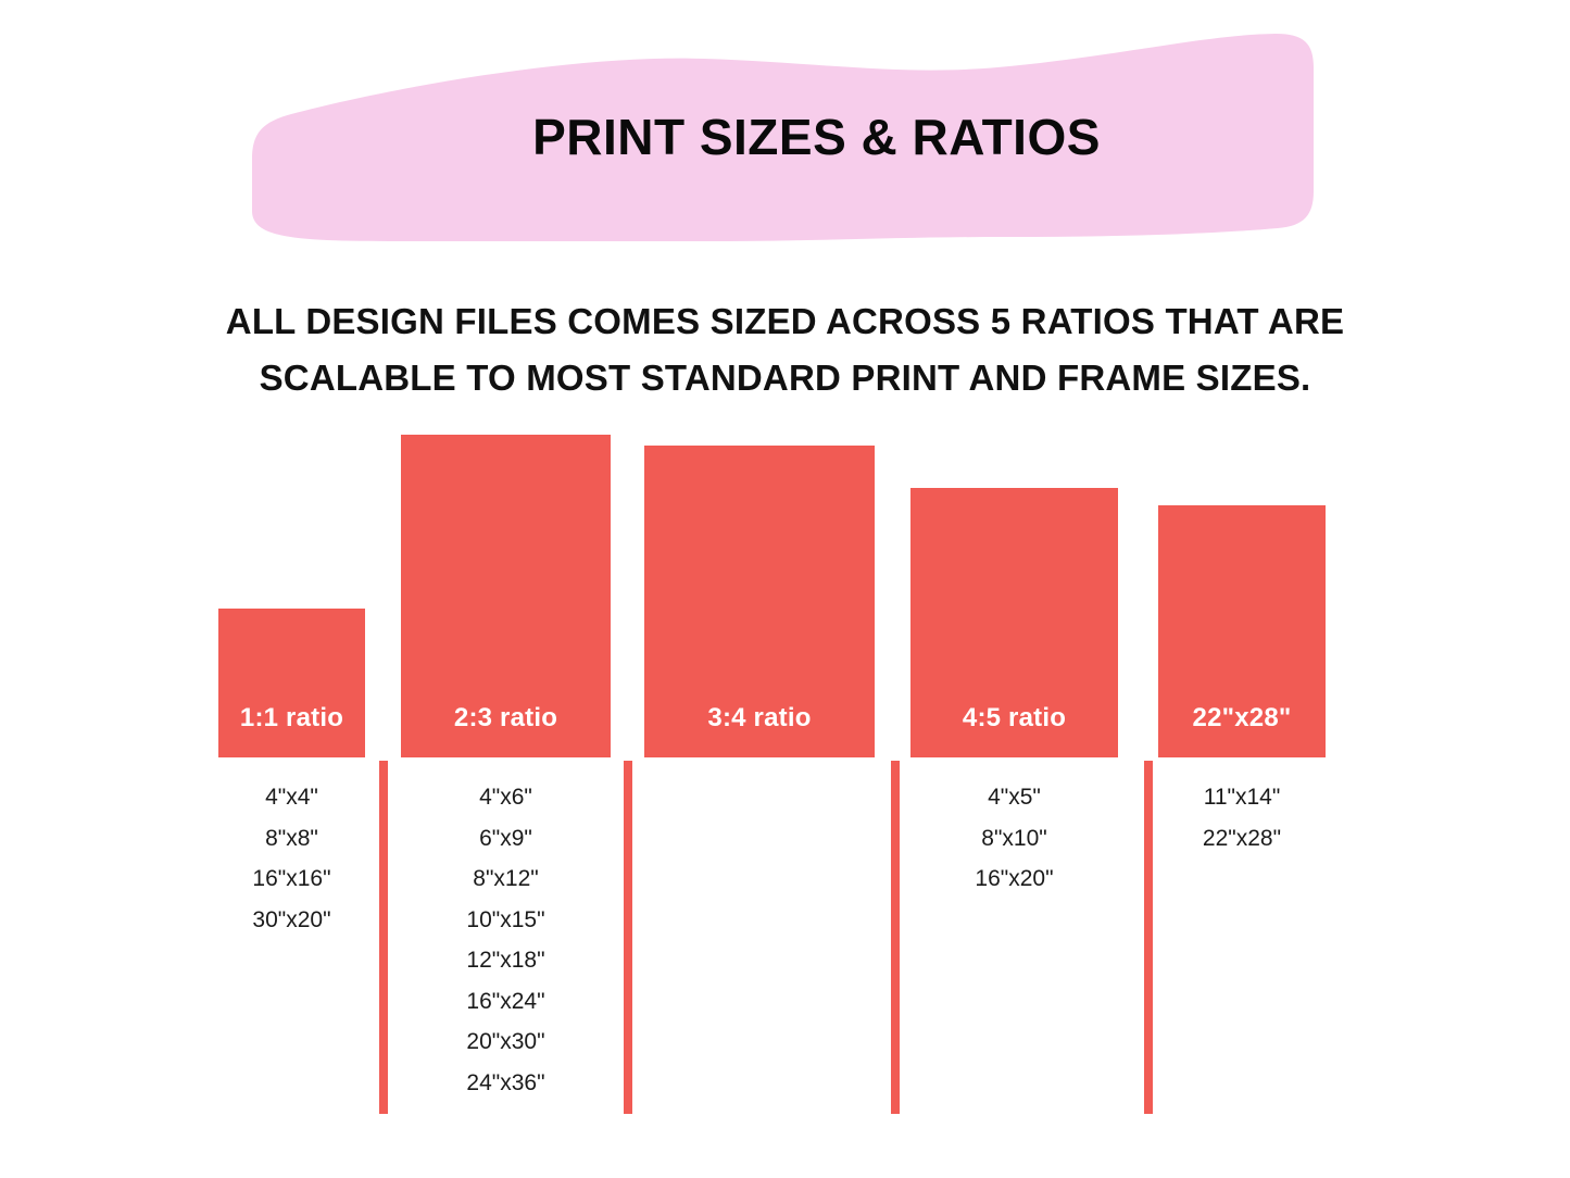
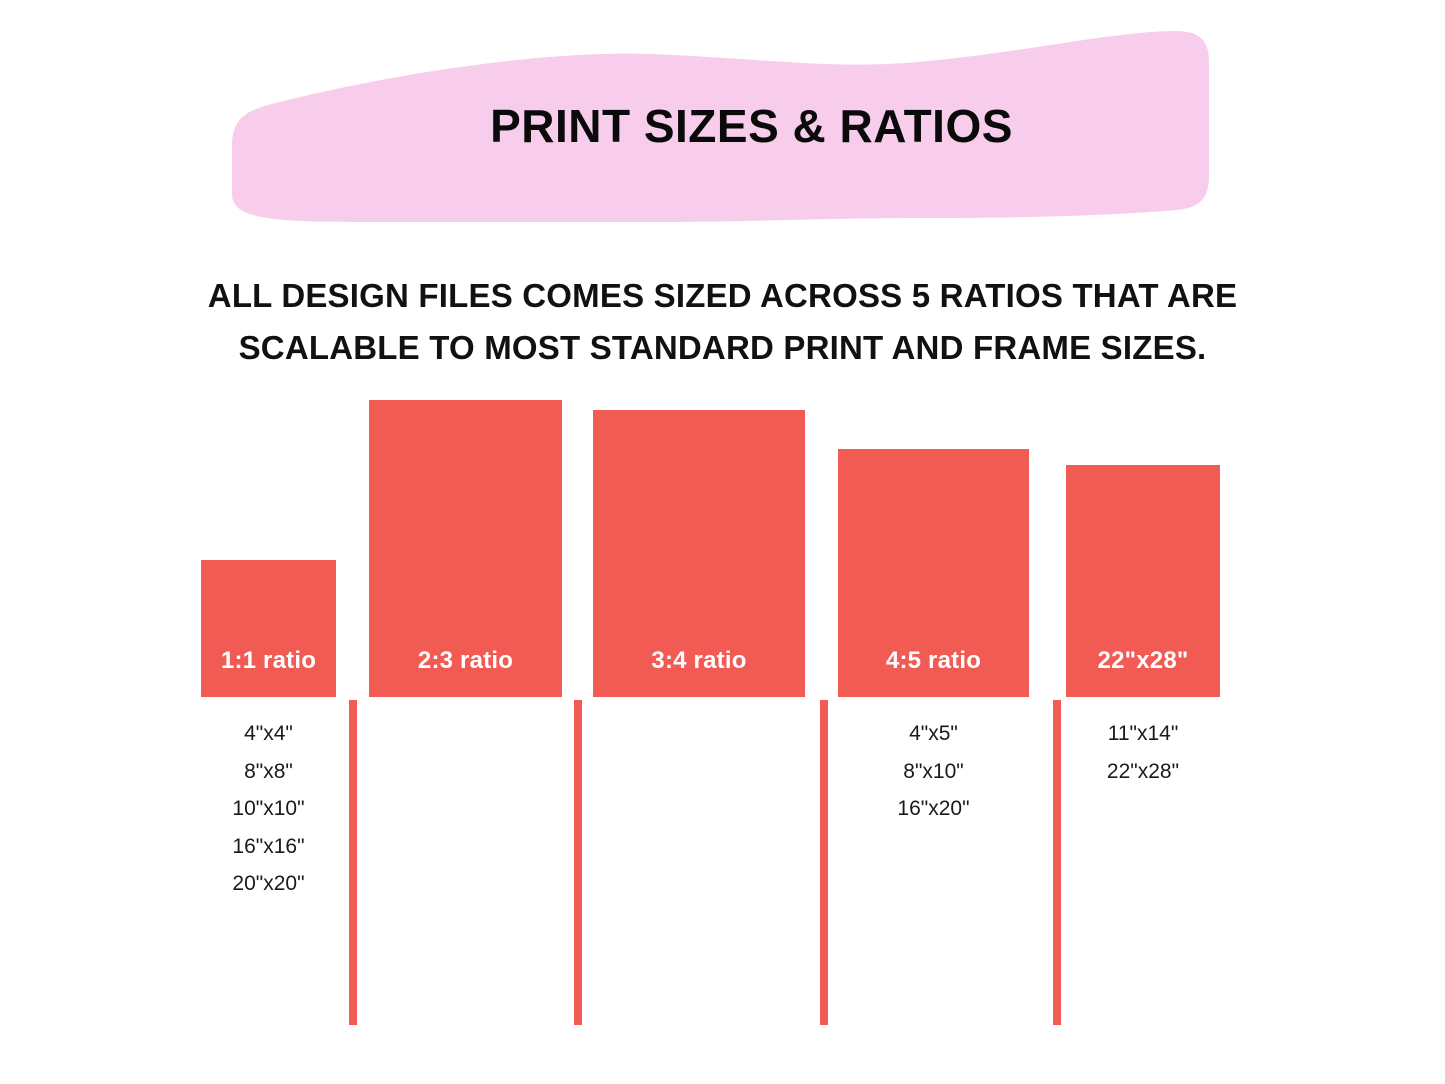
  PRINT SIZES & RATIOS
  ALL DESIGN FILES COMES SIZED ACROSS 5 RATIOS THAT ARE
  SCALABLE TO MOST STANDARD PRINT AND FRAME SIZES.
  1:1 ratio
  2:3 ratio
  3:4 ratio
  4:5 ratio
  22"x28"
  4"x4"
  8"x8"
+ 10"x10"
  16"x16"
- 30"x20"
+ 20"x20"
- 4"x6"
- 6"x9"
- 8"x12"
- 10"x15"
- 12"x18"
- 16"x24"
- 20"x30"
- 24"x36"
  4"x5"
  8"x10"
  16"x20"
  11"x14"
  22"x28"
